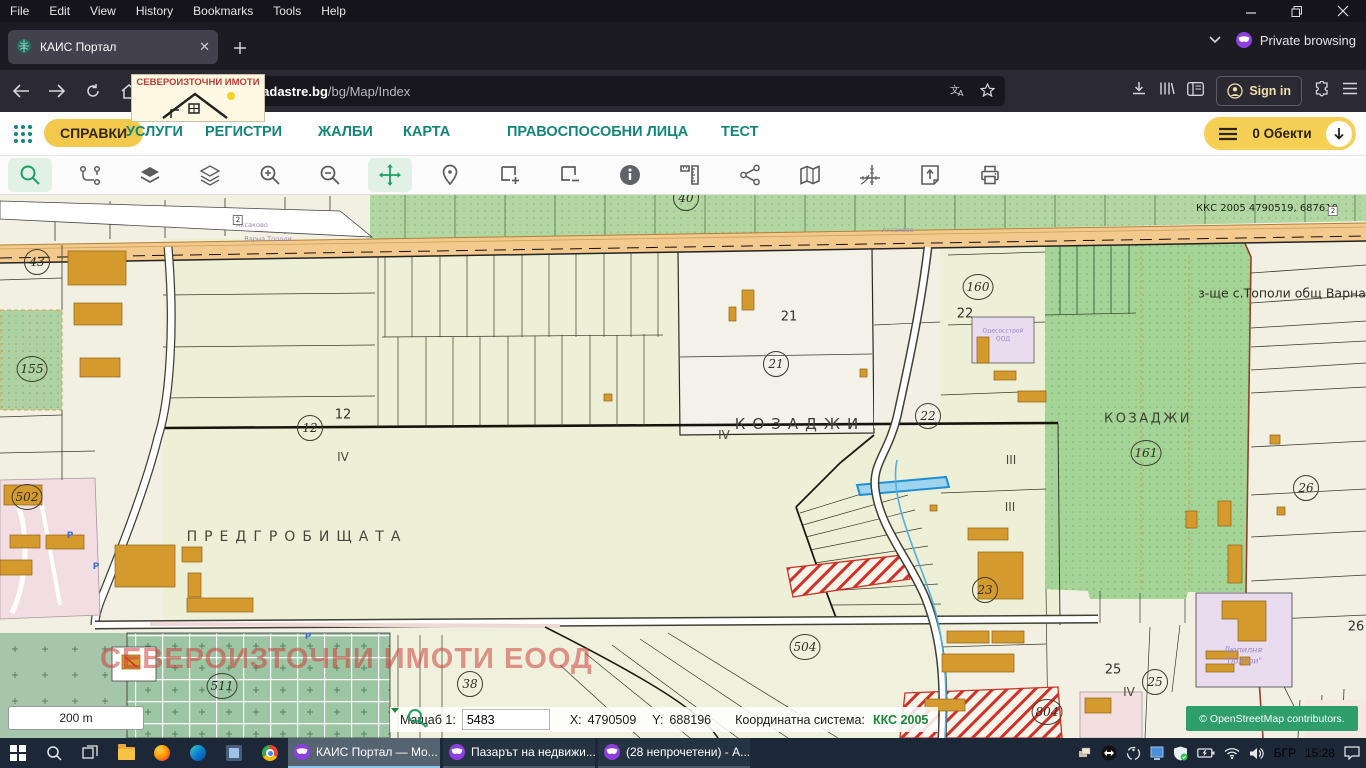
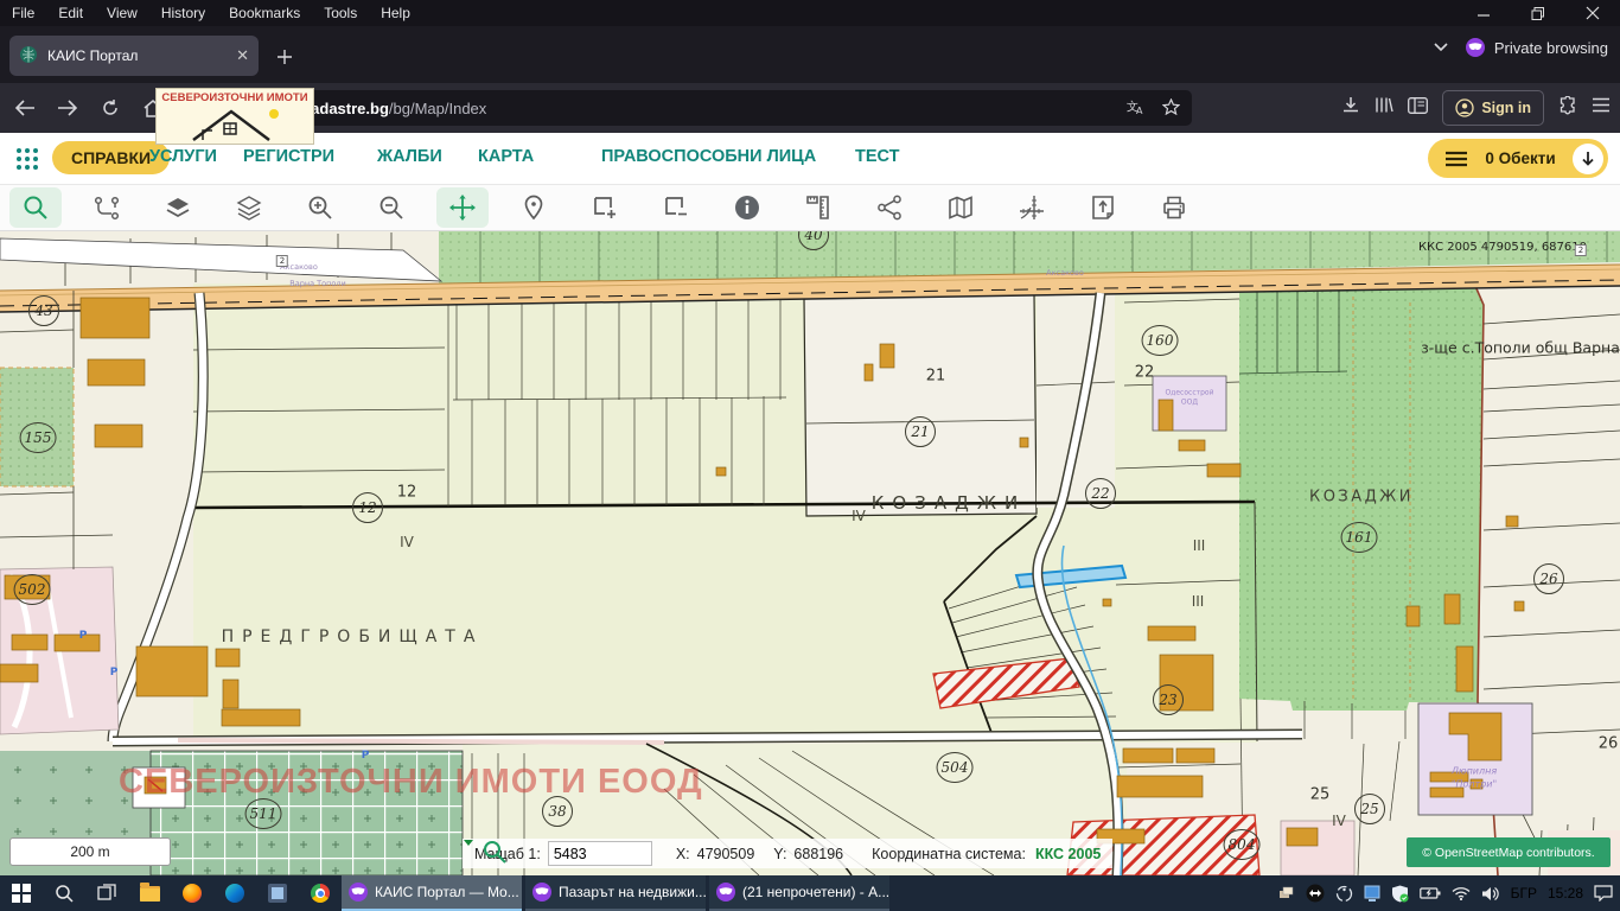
  File
  Edit
  View
  History
  Bookmarks
  Tools
  Help
  КАИС Портал
  ✕
  Private browsing
  /bg/Map/Index
  文
  A
  Sign in
  СЕВЕРОИЗТОЧНИ ИМОТИ
  СПРАВКИ
  УСЛУГИ
  РЕГИСТРИ
  ЖАЛБИ
  КАРТА
  ПРАВОСПОСОБНИ ЛИЦА
  ТЕСТ
  0 Обекти
  ККС 2005 4790519, 6876
  Аксаково
  Аксаково
  Варна Тополи
  2
  2
  21
  12
  22
  25
  26
  IV
  IV
  IV
  III
  III
  КОЗАДЖИ
  КОЗАДЖИ
  ПРЕДГРОБИЩАТА
  з-ще с.Тополи общ Варна
  Люпилня
  "Полтри"
  P
  P
  P
  40
  43
  155
  502
  12
  21
  160
  22
  23
  504
  161
  26
  511
  38
  25
  804
  СЕВЕРОИЗТОЧНИ ИМОТИ ЕООД
  200 m
  Мащаб 1:
  5483
  X:
  4790509
  Y:
  688196
  Координатна система:
  ККС 2005
  © OpenStreetMap contributors.
  КАИС Портал — Mo...
  Пазарът на недвижи...
- (28 непрочетени) - A...
+ (21 непрочетени) - A...
  БГР
  15:28
